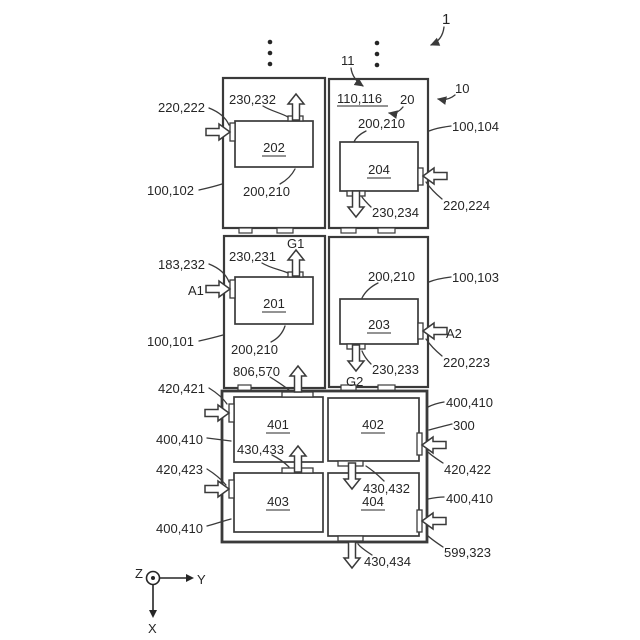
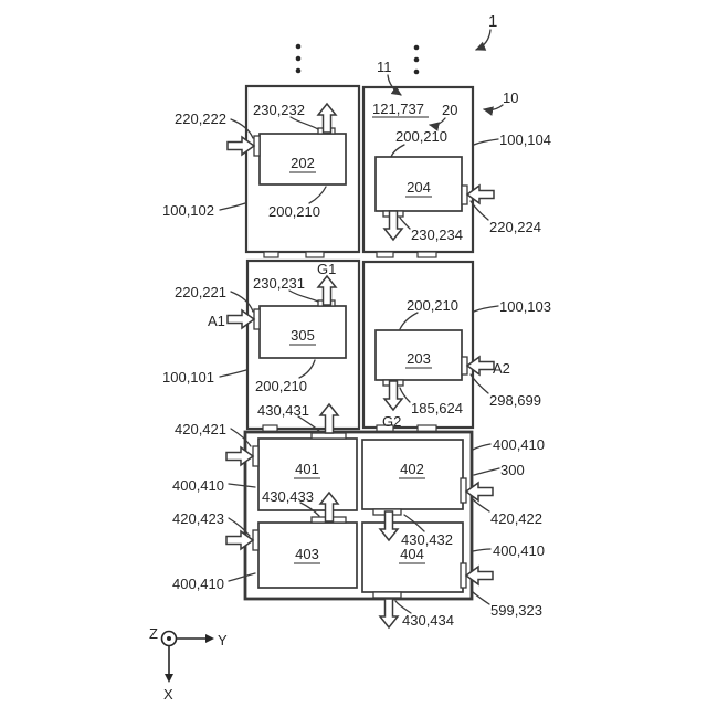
  230,232
  220,222
  202
  200,210
  100,102
- 110,116
+ 121,737
  20
  200,210
  204
  230,234
  220,224
  100,104
  G1
  230,231
- 183,232
+ 220,221
  A1
- 201
+ 305
  200,210
  100,101
- 806,570
+ 430,431
  200,210
  203
  A2
- 220,223
+ 298,699
- 230,233
+ 185,624
  G2
  100,103
  401
  402
  403
  404
  420,421
  400,410
  430,433
  420,423
  400,410
  400,410
  300
  420,422
  400,410
  599,323
  430,432
  430,434
  1
  11
  10
  Z
  Y
  X
